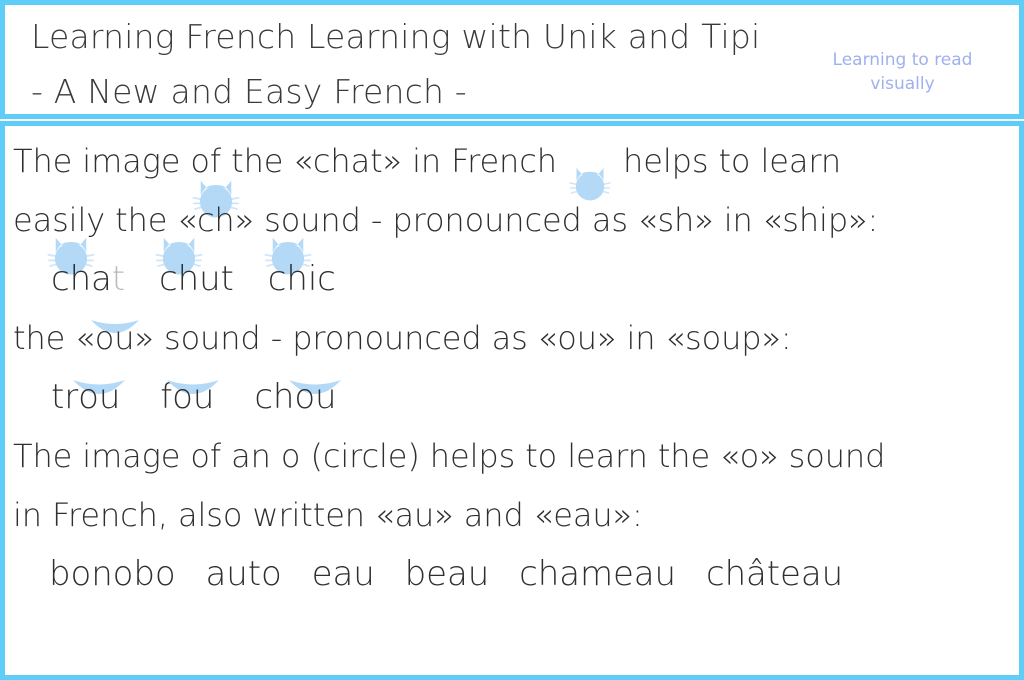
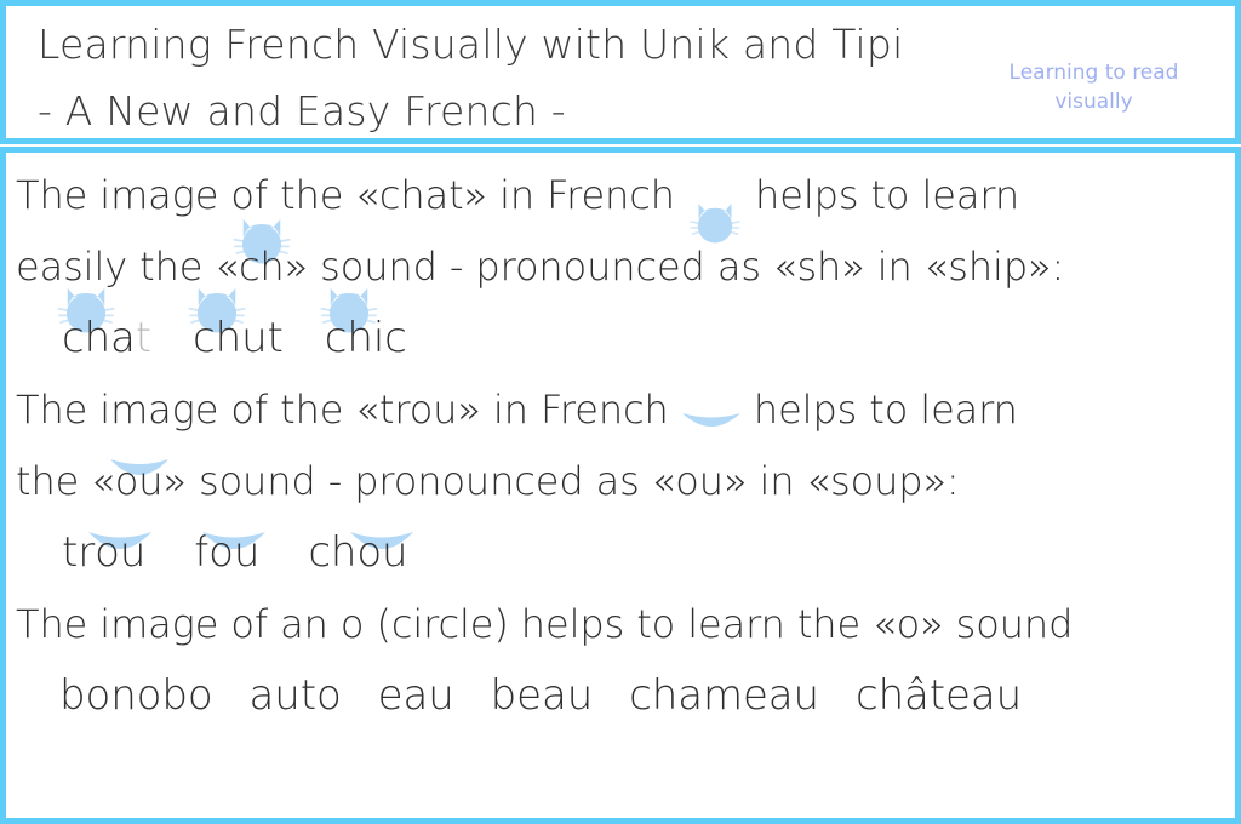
- Learning French Learning with Unik and Tipi
+ Learning French Visually with Unik and Tipi
  - A New and Easy French -
  Learning to read
  visually
  The image of the «chat» in French helps to learn
  easily the « ch» sound - pronounced as «sh» in «ship»:
  chat chut chic
+ The image of the «trou» in French helps to learn
  the « ou» sound - pronounced as «ou» in «soup»:
  tr ou f ou ch ou
  The image of an o (circle) helps to learn the «o» sound
- in French, also written «au» and «eau»:
  bonobo auto eau beau chameau château
